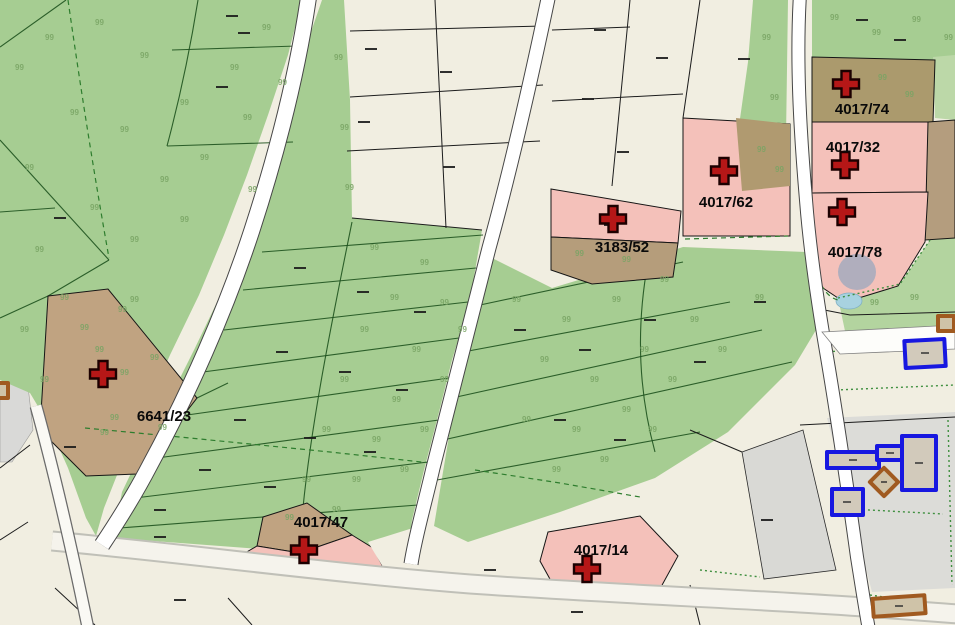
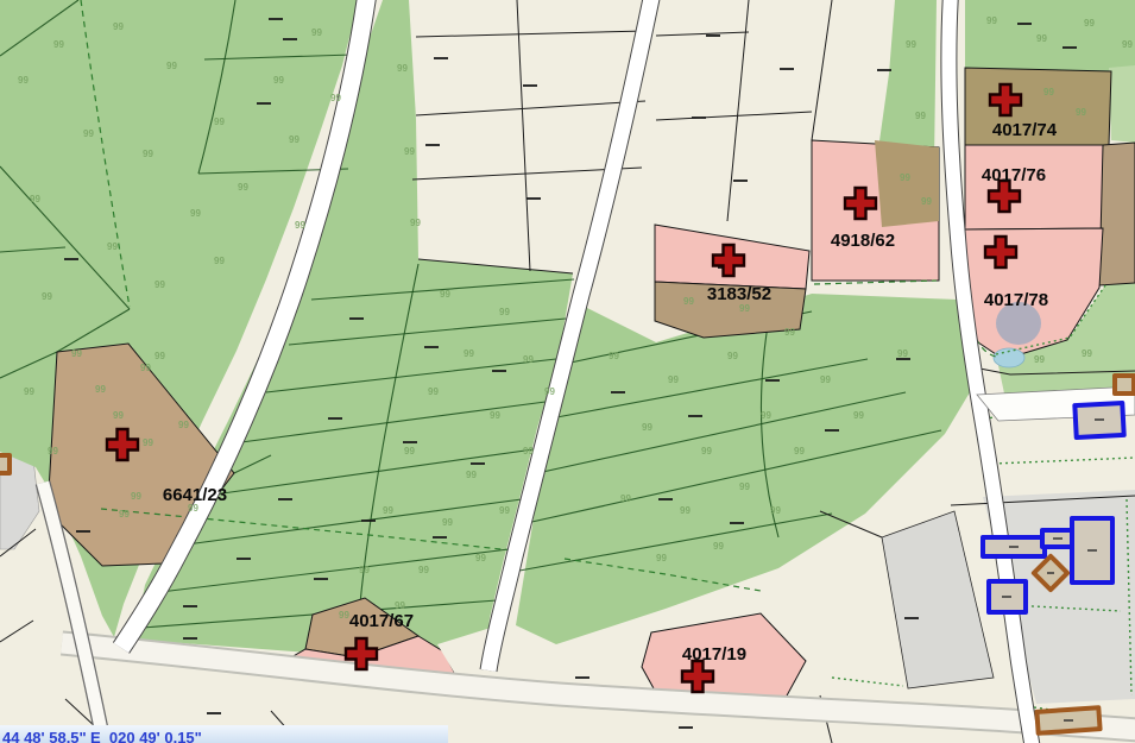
  4017/74
- 4017/32
+ 4017/76
  4017/78
- 4017/62
+ 4918/62
  3183/52
  6641/23
- 4017/47
+ 4017/67
- 4017/14
+ 4017/19
+ 44 48' 58.5"
+ E 020 49' 0.15"
